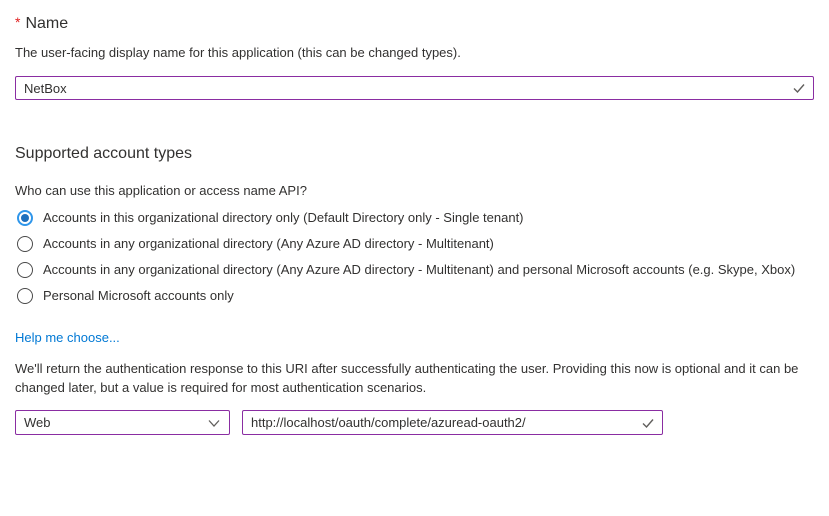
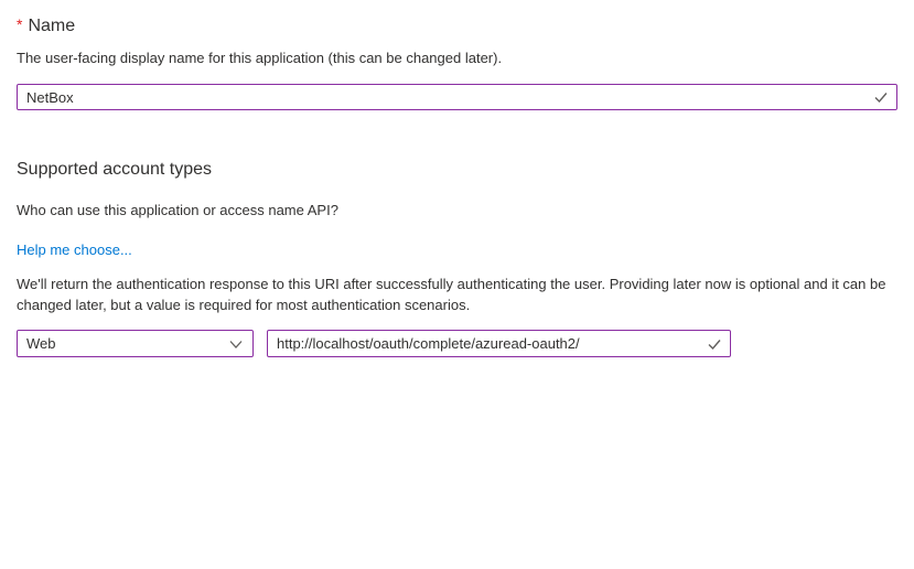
  * Name
- The user-facing display name for this application (this can be changed types).
+ The user-facing display name for this application (this can be changed later).
  NetBox
  Supported account types
  Who can use this application or access name API?
- Accounts in this organizational directory only (Default Directory only - Single tenant)
- Accounts in any organizational directory (Any Azure AD directory - Multitenant)
- Accounts in any organizational directory (Any Azure AD directory - Multitenant) and personal Microsoft accounts (e.g. Skype, Xbox)
- Personal Microsoft accounts only
  Help me choose...
- We'll return the authentication response to this URI after successfully authenticating the user. Providing this now is optional and it can be changed later, but a value is required for most authentication scenarios.
+ We'll return the authentication response to this URI after successfully authenticating the user. Providing later now is optional and it can be changed later, but a value is required for most authentication scenarios.
  Web
  http://localhost/oauth/complete/azuread-oauth2/
